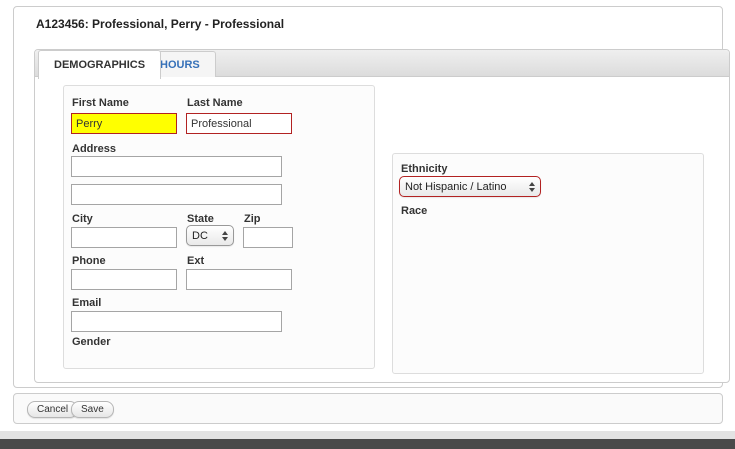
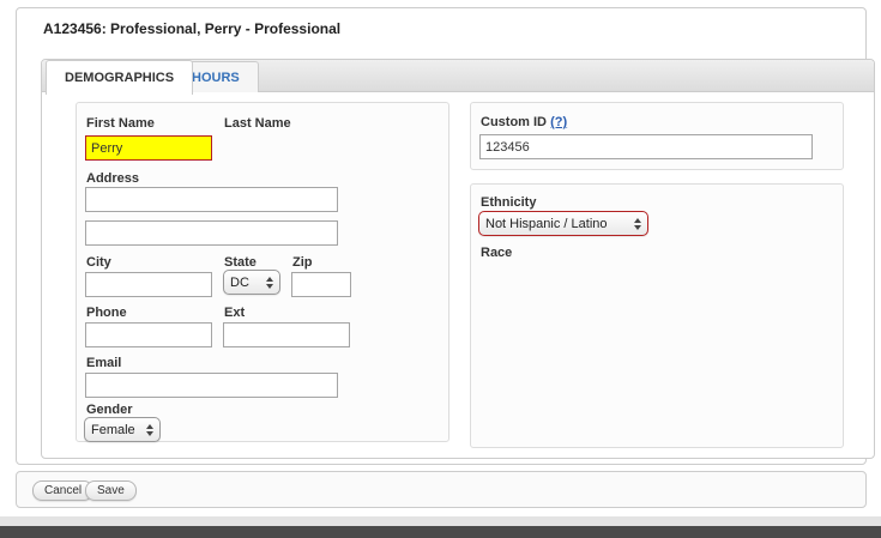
  A123456: Professional, Perry - Professional
  DEMOGRAPHICS
  HOURS
  First Name
  Perry
  Last Name
- Professional
  Address
  City
  State
  DC
  Zip
  Phone
  Ext
  Email
  Gender
+ Female
+ Custom ID (?)
+ 123456
  Ethnicity
  Not Hispanic / Latino
  Race
  Cancel
  Save
